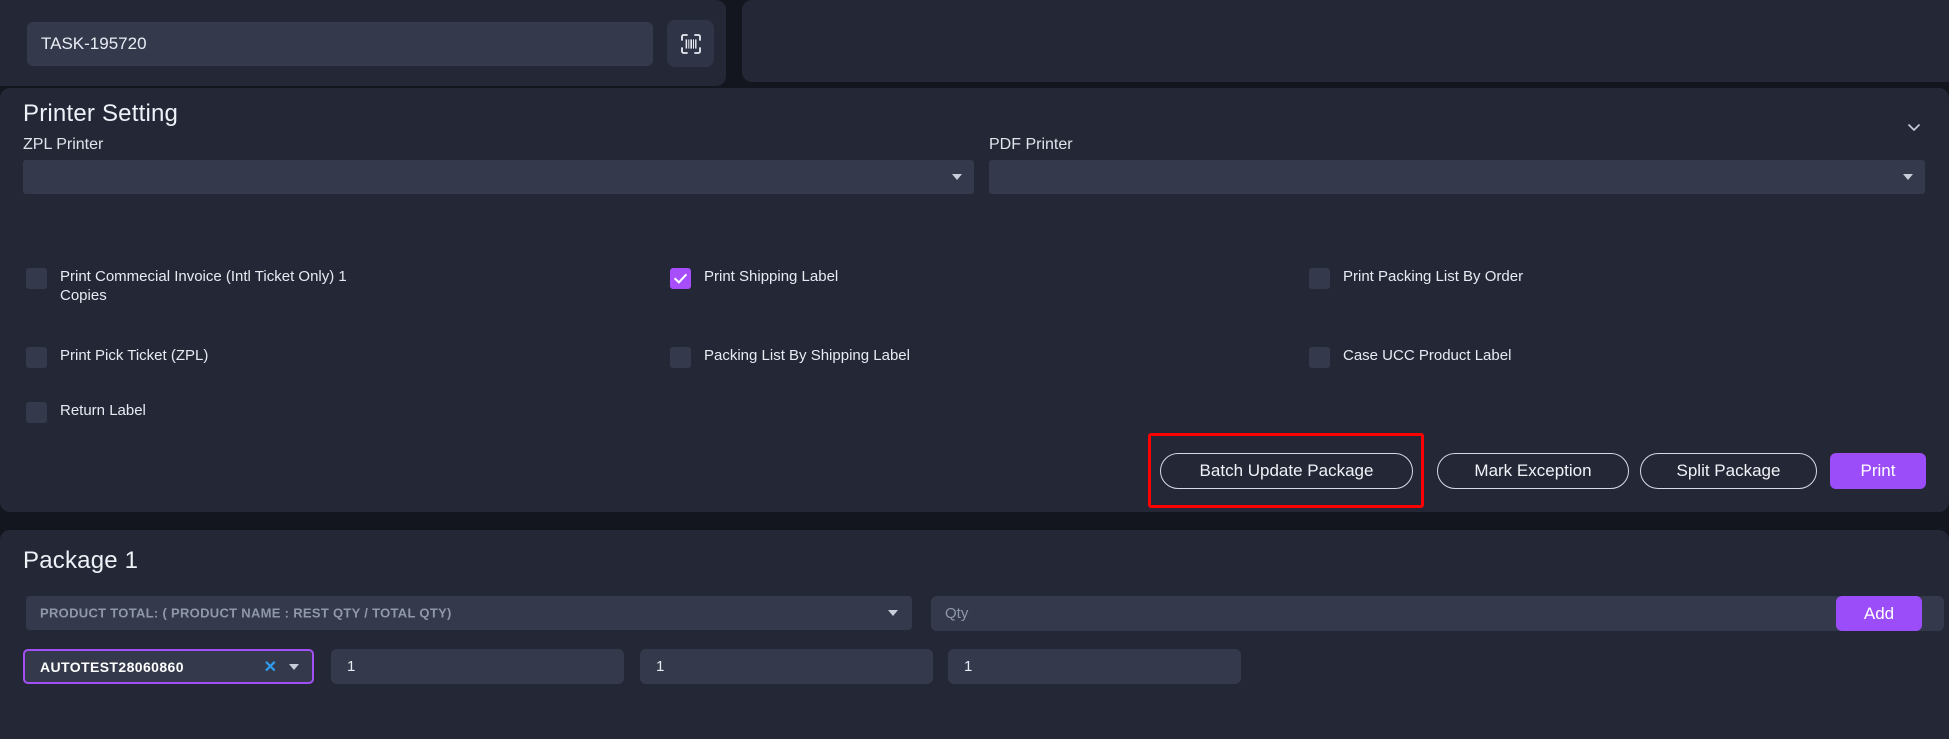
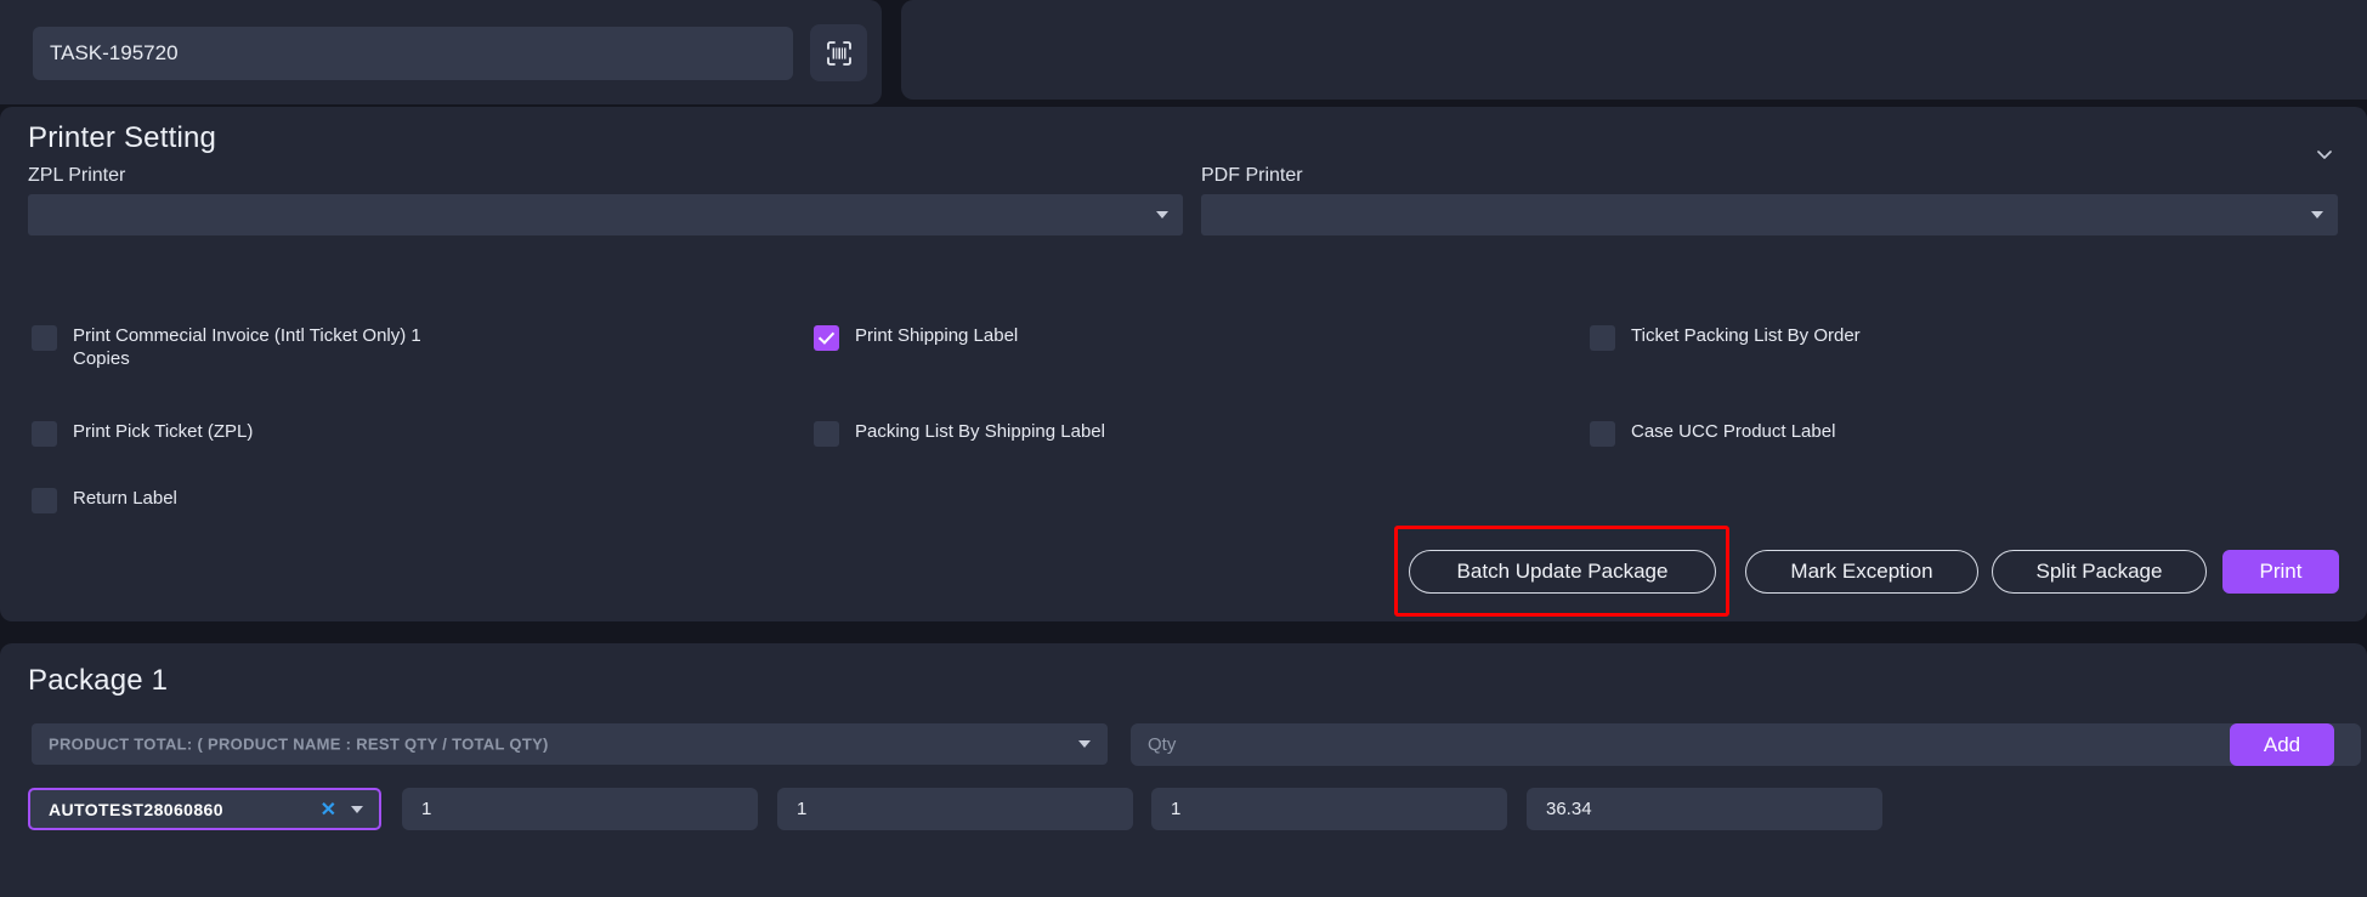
  TASK-195720
  Printer Setting
  ZPL Printer
  PDF Printer
  Print Commecial Invoice (Intl Ticket Only) 1 Copies
  Print Shipping Label
- Print Packing List By Order
+ Ticket Packing List By Order
  Print Pick Ticket (ZPL)
  Packing List By Shipping Label
  Case UCC Product Label
  Return Label
  Batch Update Package
  Mark Exception
  Split Package
  Print
  Package 1
  PRODUCT TOTAL: ( PRODUCT NAME : REST QTY / TOTAL QTY)
  Qty
  Add
  AUTOTEST28060860
  ✕
  1
  1
  1
+ 36.34
